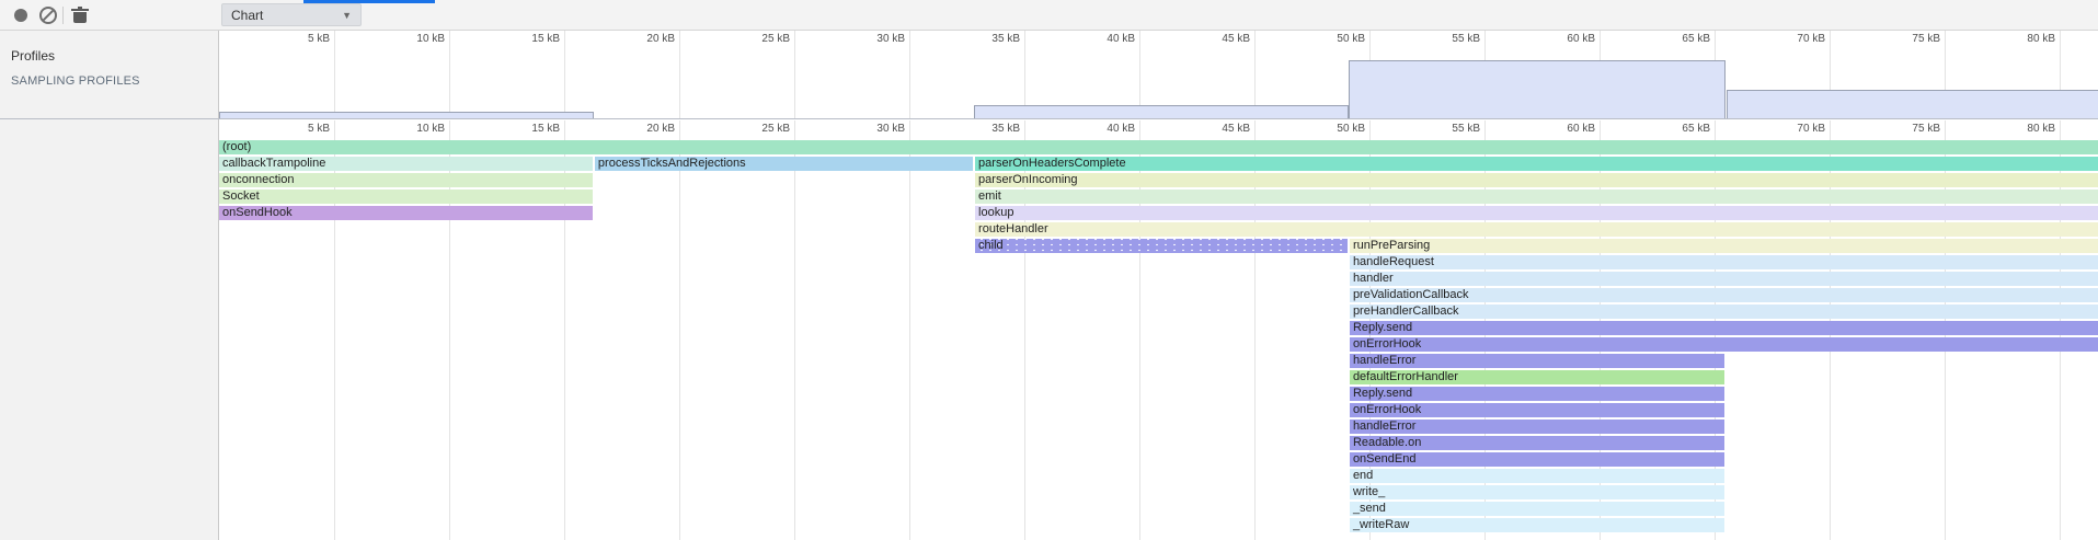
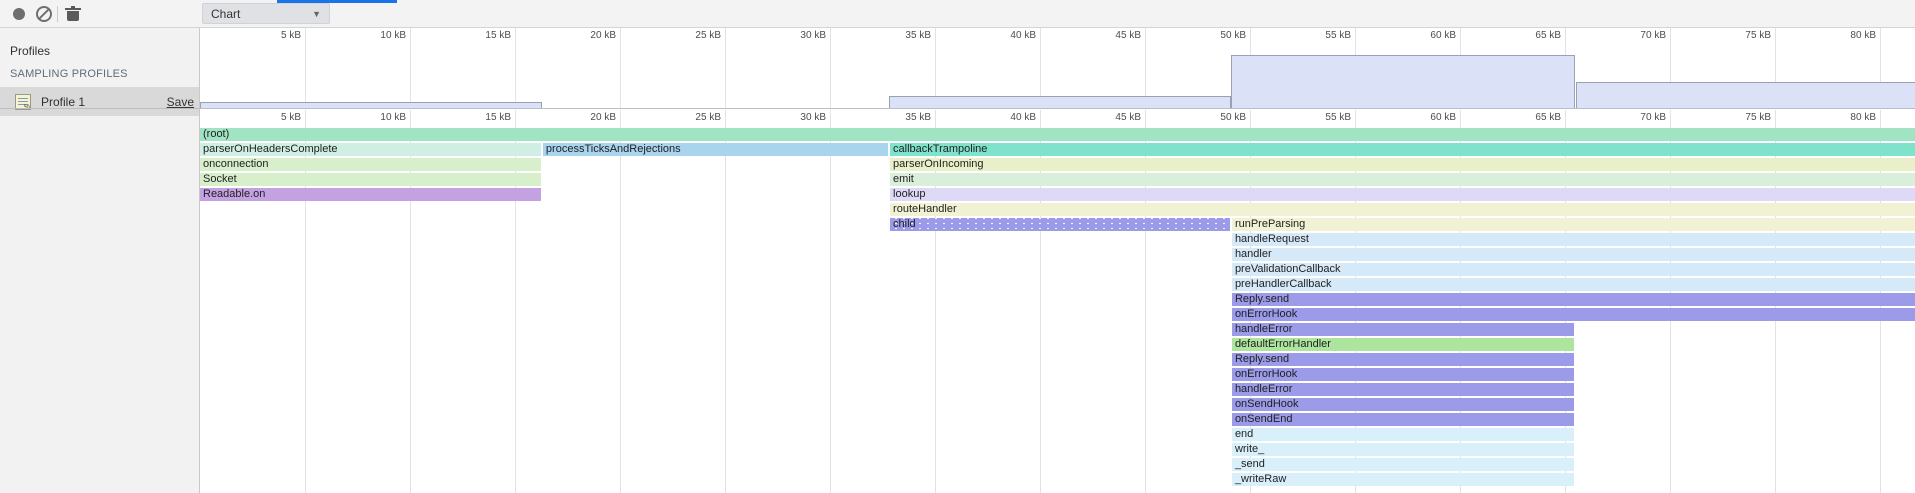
  Chart
  ▼
  Profiles
  SAMPLING PROFILES
+ Profile 1
+ Save
  5 kB
  10 kB
  15 kB
  20 kB
  25 kB
  30 kB
  35 kB
  40 kB
  45 kB
  50 kB
  55 kB
  60 kB
  65 kB
  70 kB
  75 kB
  80 kB
  5 kB
  10 kB
  15 kB
  20 kB
  25 kB
  30 kB
  35 kB
  40 kB
  45 kB
  50 kB
  55 kB
  60 kB
  65 kB
  70 kB
  75 kB
  80 kB
  (root)
- callbackTrampoline
+ parserOnHeadersComplete
  processTicksAndRejections
- parserOnHeadersComplete
+ callbackTrampoline
  onconnection
  parserOnIncoming
  Socket
  emit
- onSendHook
+ Readable.on
  lookup
  routeHandler
  child
  runPreParsing
  handleRequest
  handler
  preValidationCallback
  preHandlerCallback
  Reply.send
  onErrorHook
  handleError
  defaultErrorHandler
  Reply.send
  onErrorHook
  handleError
- Readable.on
+ onSendHook
  onSendEnd
  end
  write_
  _send
  _writeRaw
